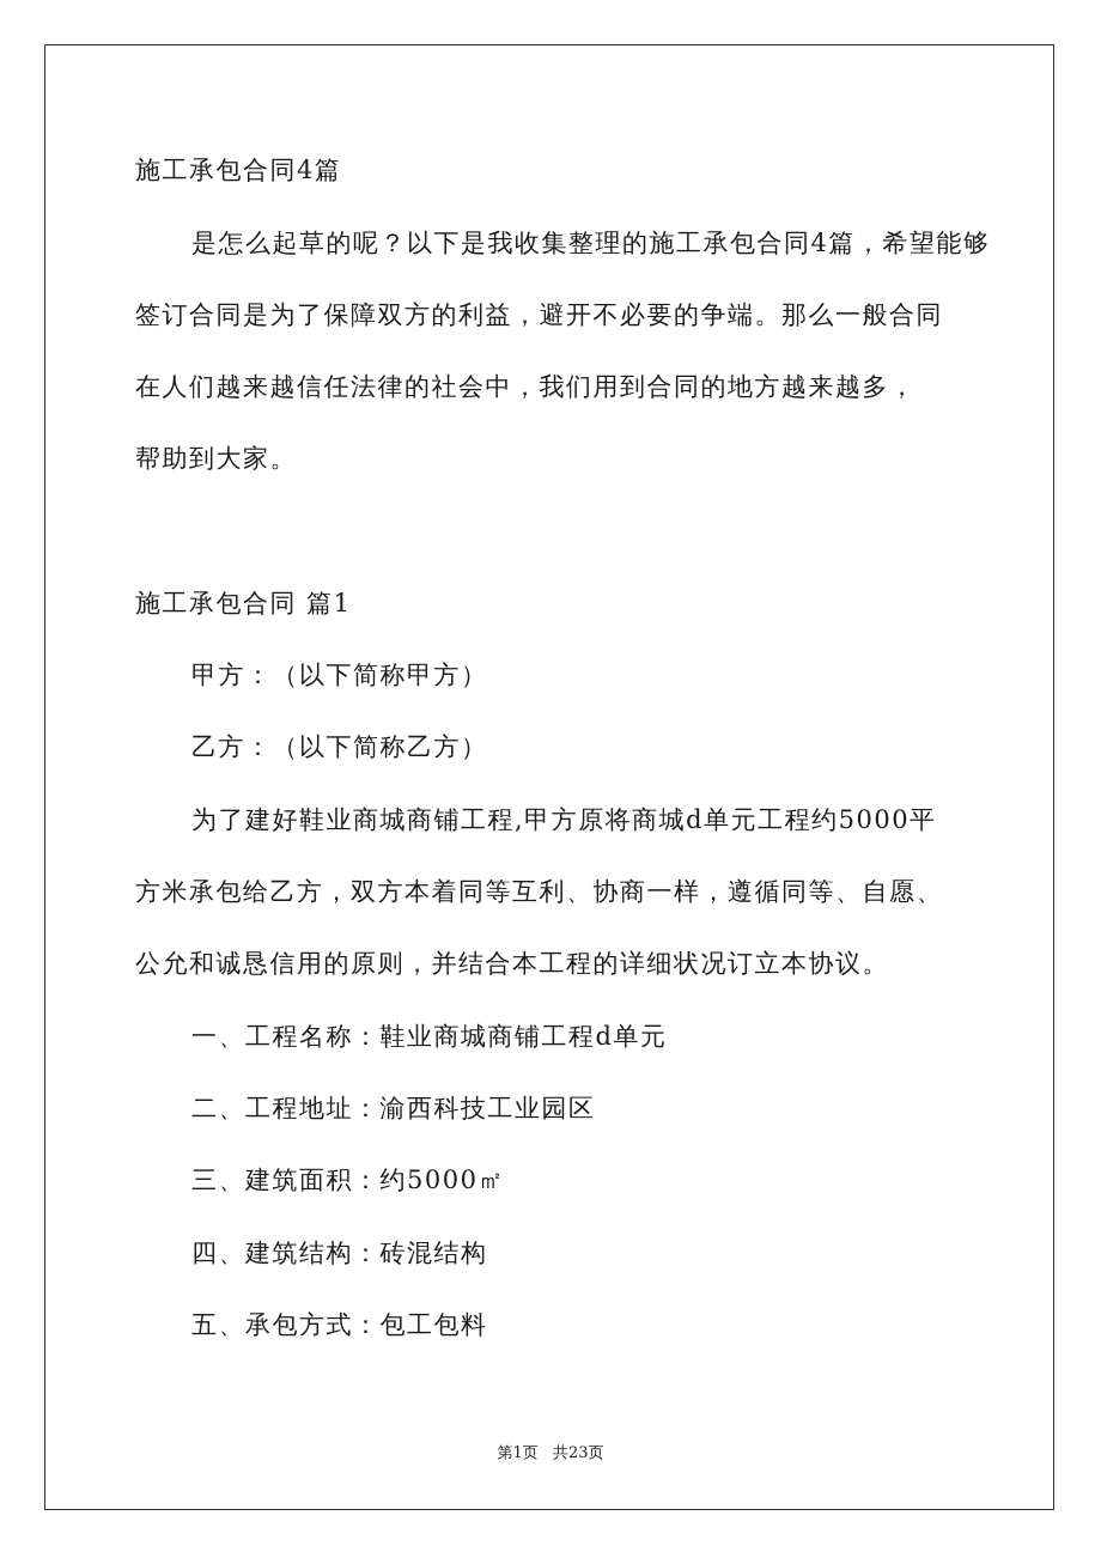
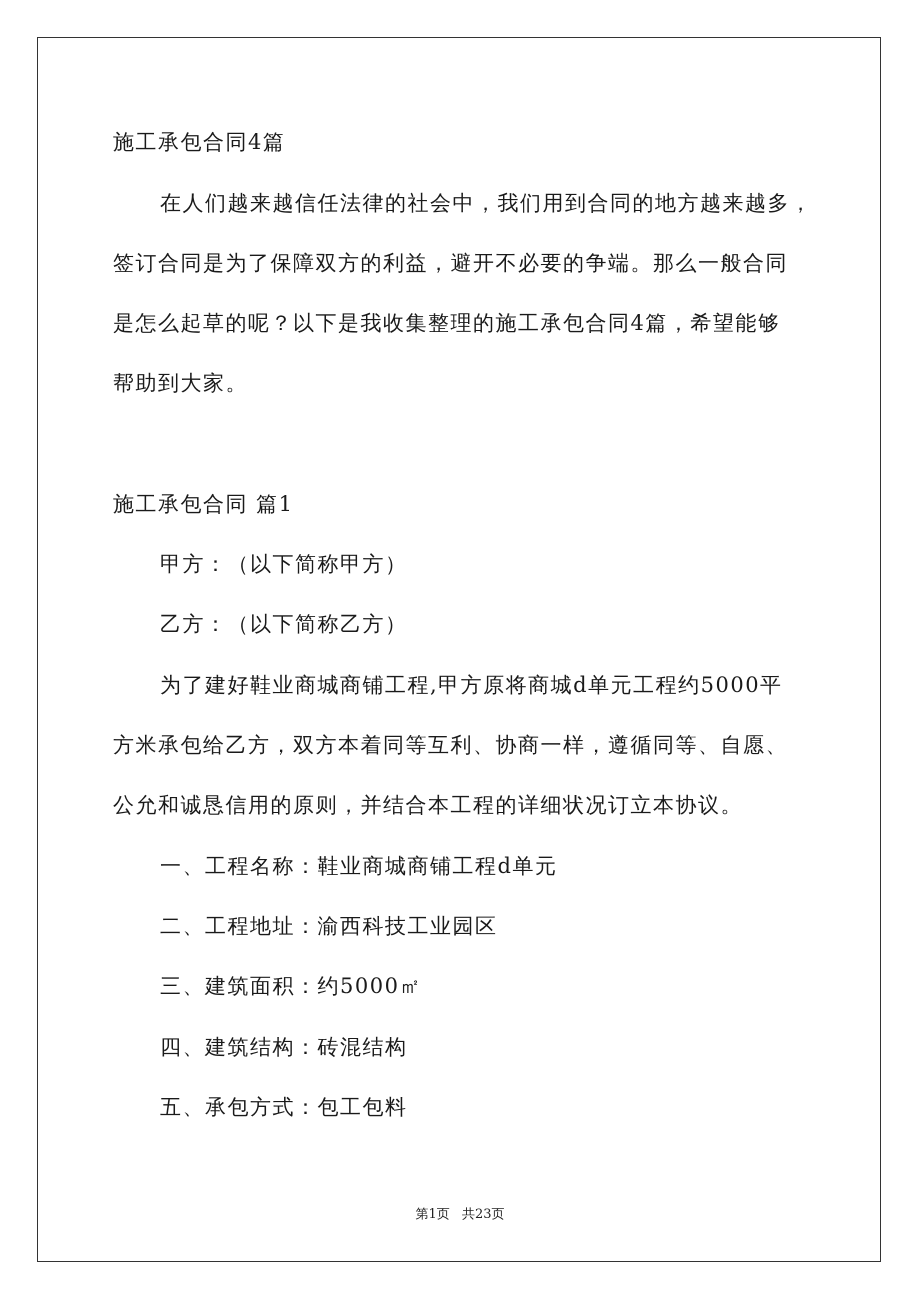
  施工承包合同4篇
- 是怎么起草的呢？以下是我收集整理的施工承包合同4篇，希望能够
+ 在人们越来越信任法律的社会中，我们用到合同的地方越来越多，
  签订合同是为了保障双方的利益，避开不必要的争端。那么一般合同
- 在人们越来越信任法律的社会中，我们用到合同的地方越来越多，
+ 是怎么起草的呢？以下是我收集整理的施工承包合同4篇，希望能够
  帮助到大家。
  施工承包合同 篇1
  甲方：（以下简称甲方）
  乙方：（以下简称乙方）
  为了建好鞋业商城商铺工程,甲方原将商城d单元工程约5000平
  方米承包给乙方，双方本着同等互利、协商一样，遵循同等、自愿、
  公允和诚恳信用的原则，并结合本工程的详细状况订立本协议。
  一、工程名称：鞋业商城商铺工程d单元
  二、工程地址：渝西科技工业园区
  三、建筑面积：约5000㎡
  四、建筑结构：砖混结构
  五、承包方式：包工包料
  第1页 共23页
